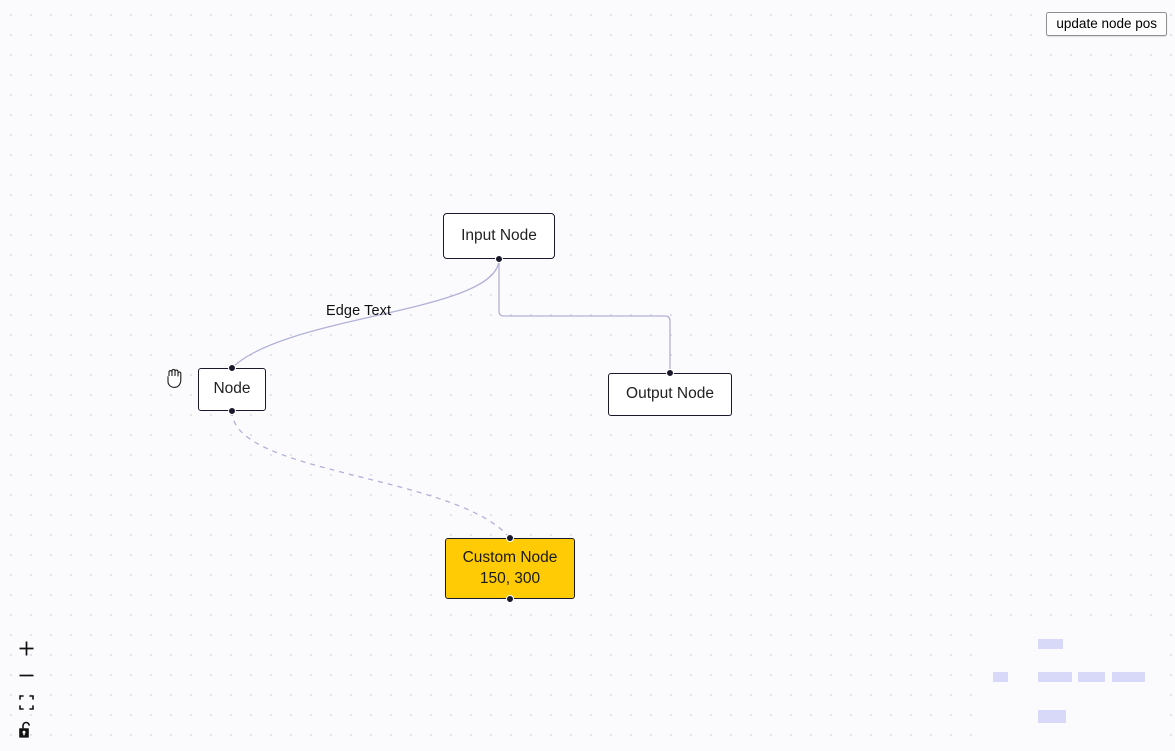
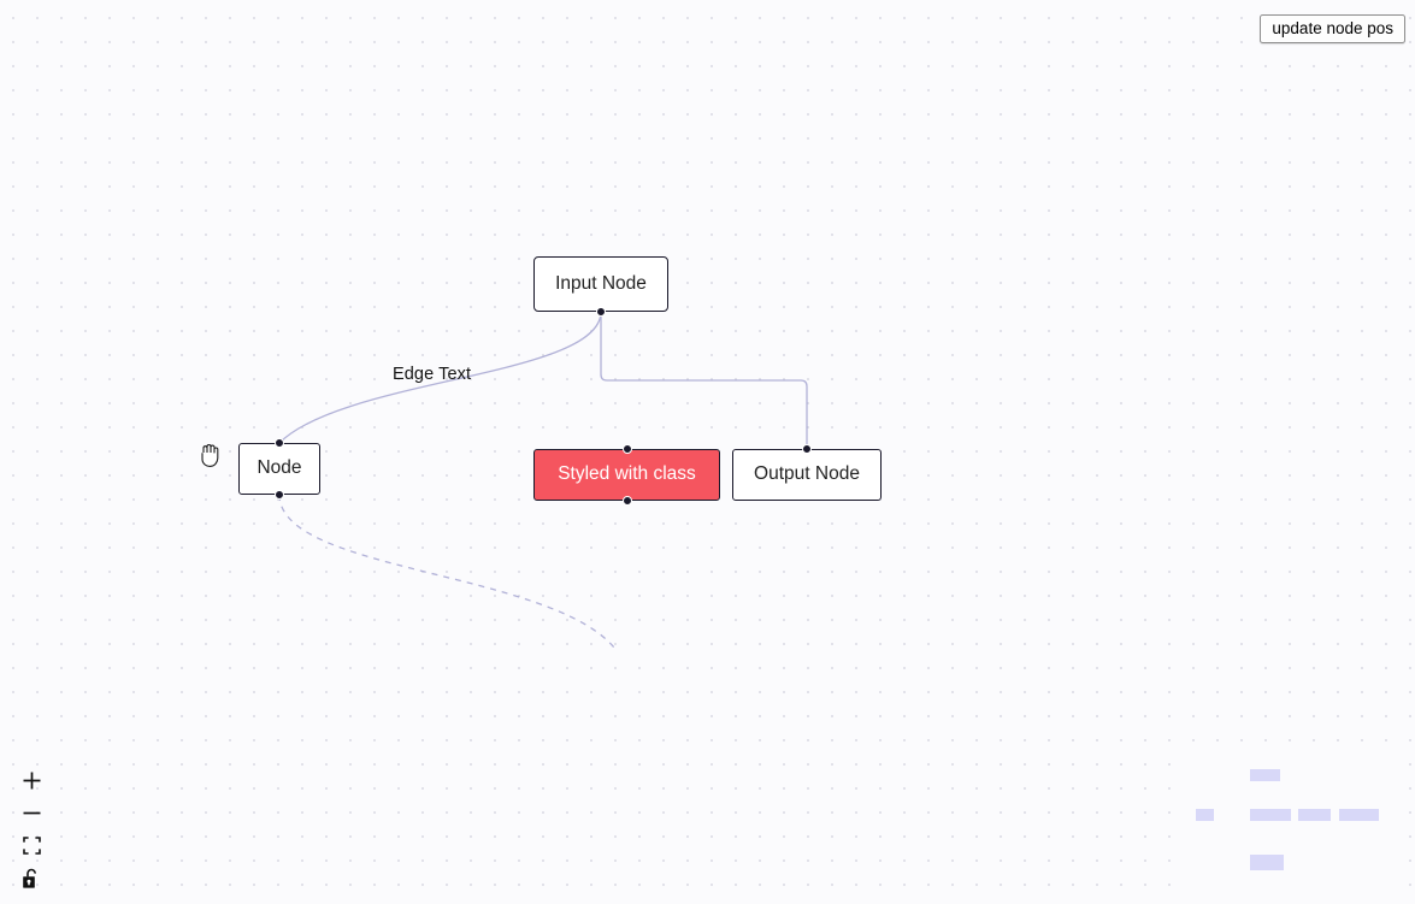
  Edge Text
  Input Node
  Node
+ Styled with class
  Output Node
- Custom Node
- 150, 300
  update node pos
